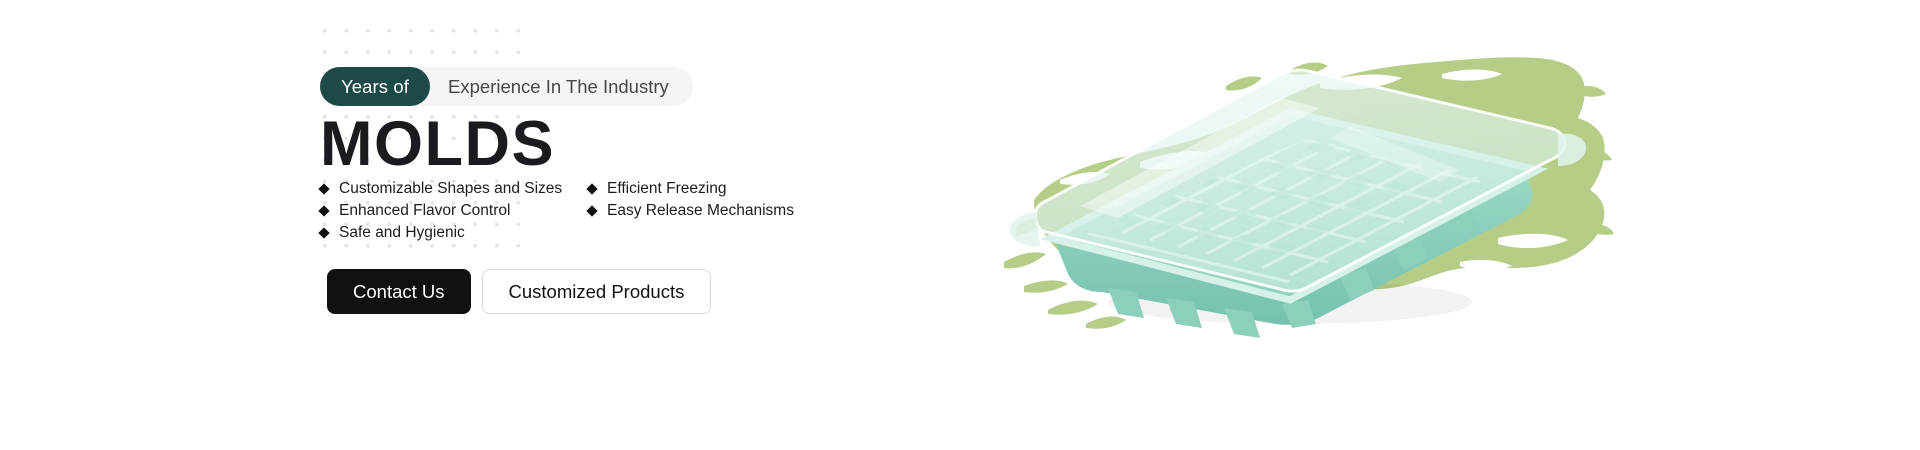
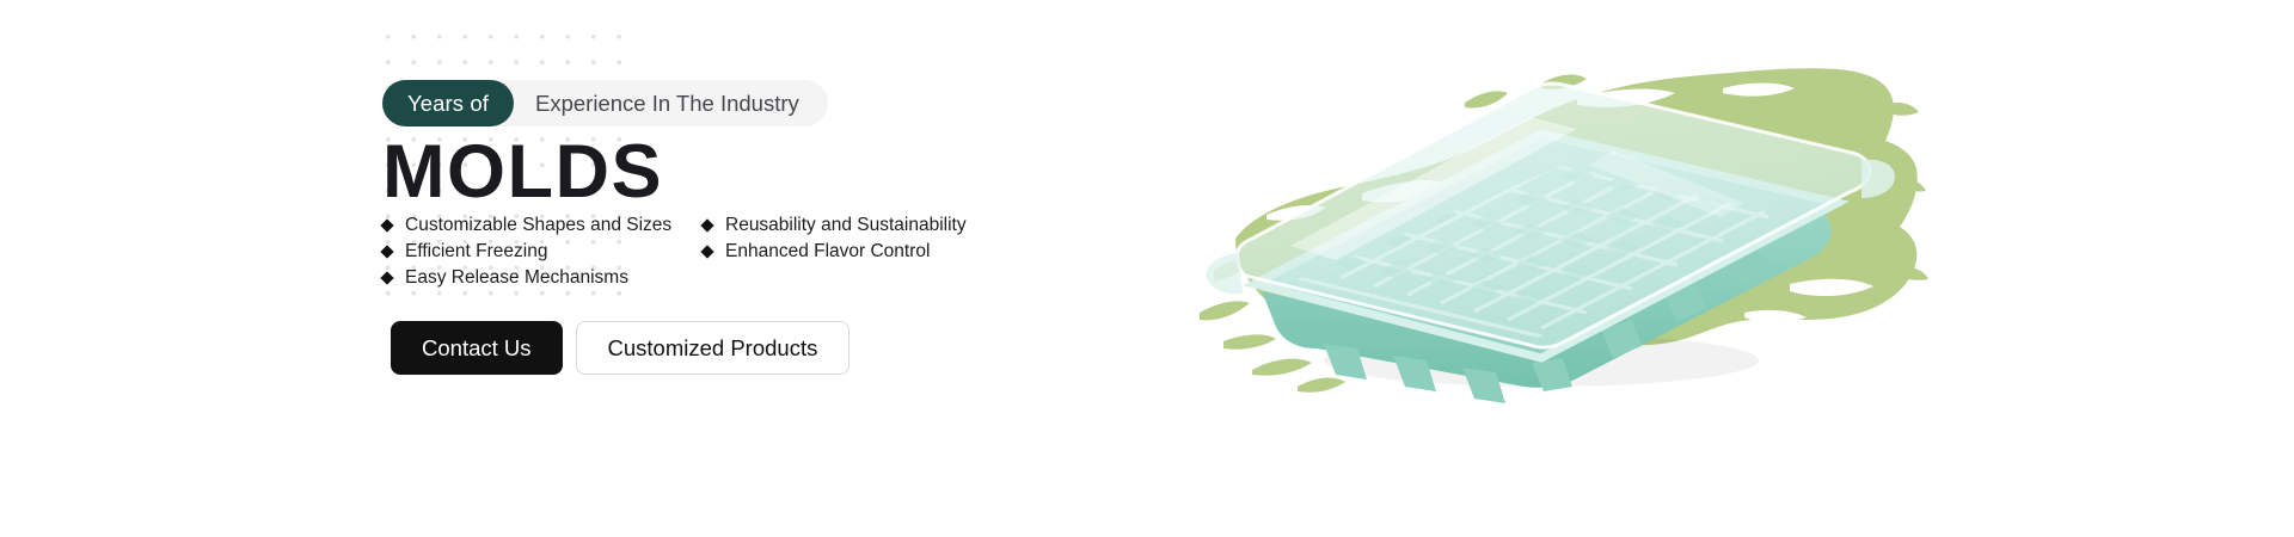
  Years of
  Experience In The Industry
  MOLDS
  Customizable Shapes and Sizes
+ Reusability and Sustainability
  Efficient Freezing
  Enhanced Flavor Control
  Easy Release Mechanisms
- Safe and Hygienic
  Contact Us
  Customized Products
